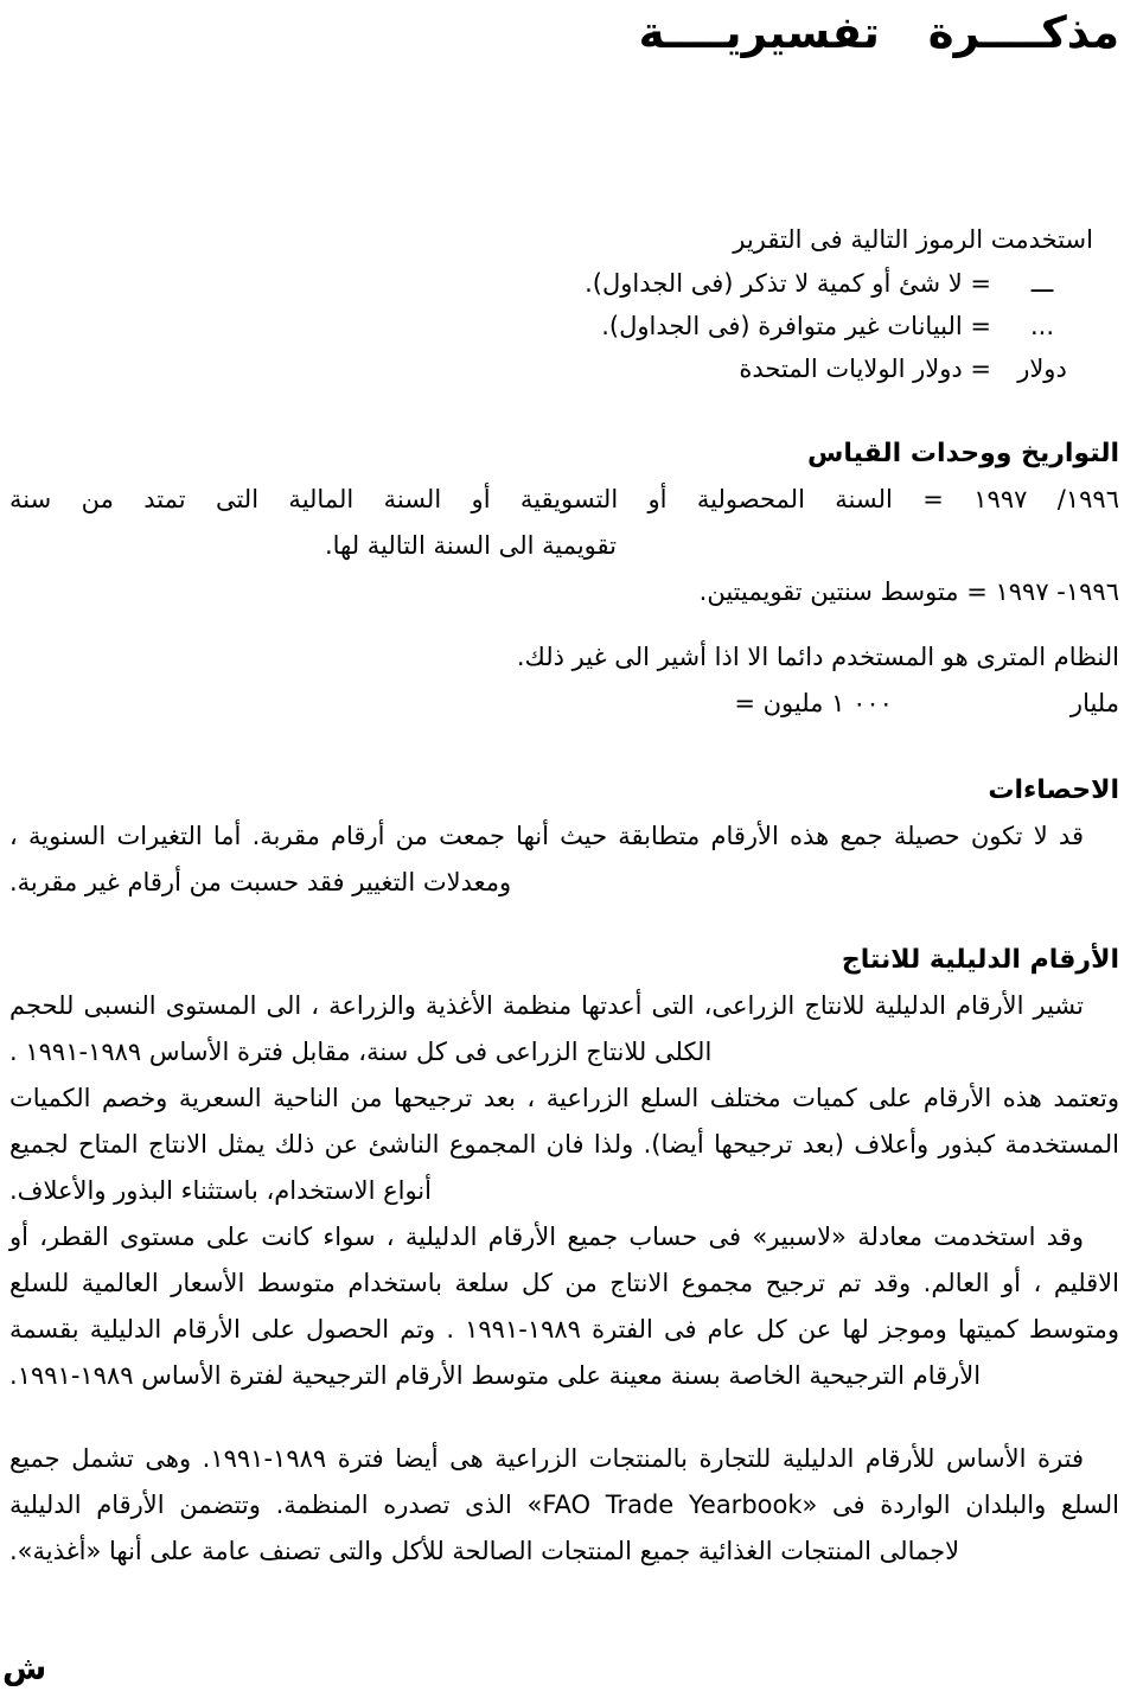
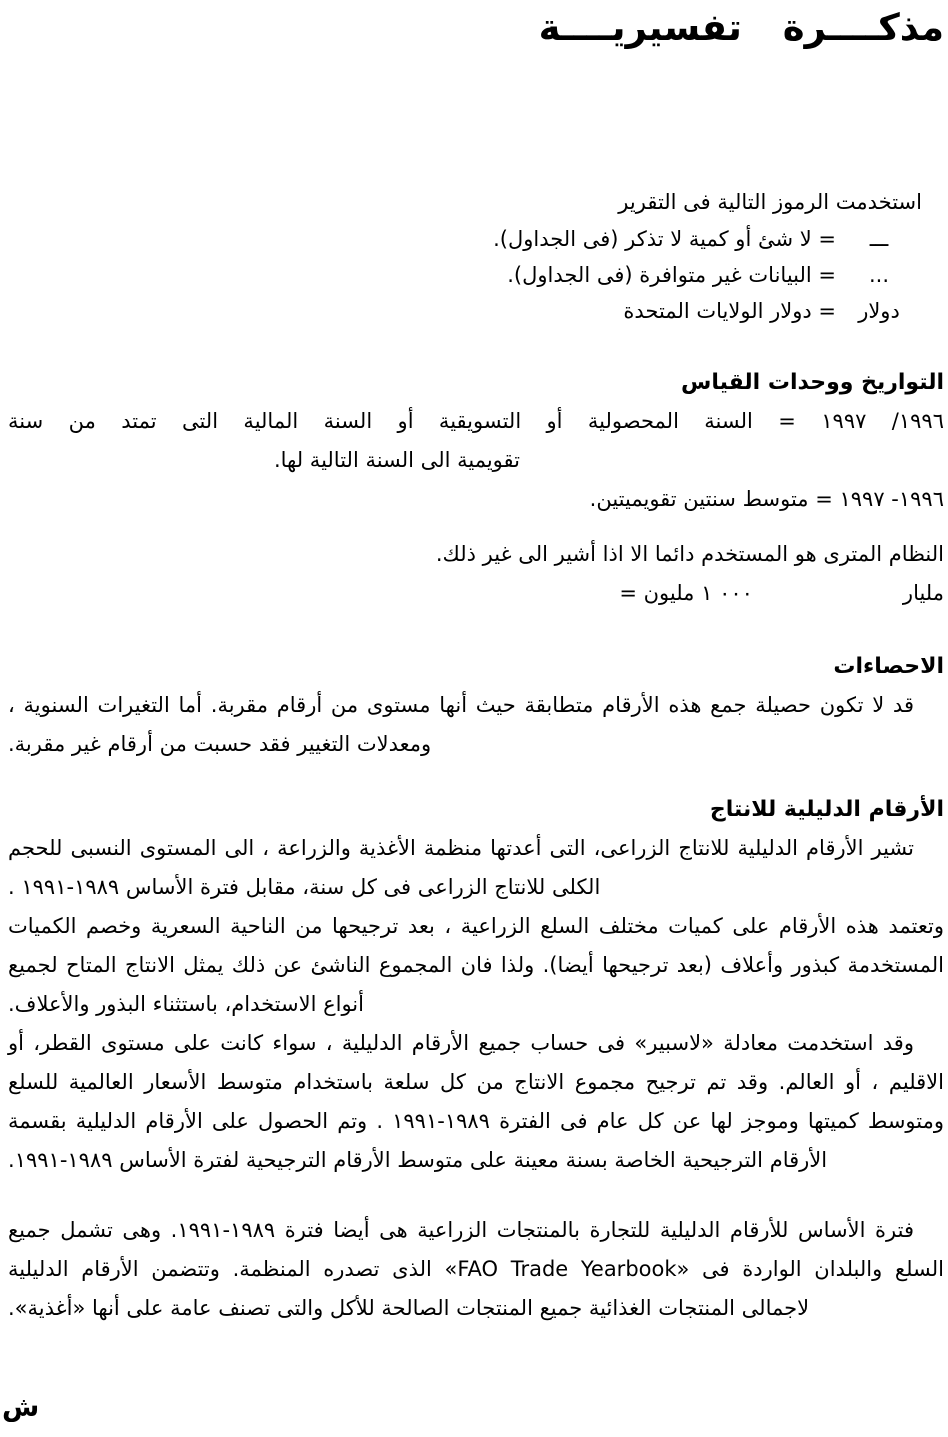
  مذكــــرة تفسيريــــة
  استخدمت الرموز التالية فى التقرير
  ـــ
  = لا شئ أو كمية لا تذكر (فى الجداول).
  ...
  = البيانات غير متوافرة (فى الجداول).
  دولار
  = دولار الولايات المتحدة
  التواريخ ووحدات القياس
  ١٩٩٦/ ١٩٩٧ = السنة المحصولية أو التسويقية أو السنة المالية التى تمتد من سنة
  تقويمية الى السنة التالية لها.
  ١٩٩٦- ١٩٩٧ = متوسط سنتين تقويميتين.
  النظام المترى هو المستخدم دائما الا اذا أشير الى غير ذلك.
  مليار
  = ٠٠٠ ١ مليون
  الاحصاءات
- قد لا تكون حصيلة جمع هذه الأرقام متطابقة حيث أنها جمعت من أرقام مقربة. أما التغيرات السنوية ، ومعدلات التغيير فقد حسبت من أرقام غير مقربة.
+ قد لا تكون حصيلة جمع هذه الأرقام متطابقة حيث أنها مستوى من أرقام مقربة. أما التغيرات السنوية ، ومعدلات التغيير فقد حسبت من أرقام غير مقربة.
  الأرقام الدليلية للانتاج
  تشير الأرقام الدليلية للانتاج الزراعى، التى أعدتها منظمة الأغذية والزراعة ، الى المستوى النسبى للحجم الكلى للانتاج الزراعى فى كل سنة، مقابل فترة الأساس ١٩٨٩-١٩٩١ .
  وتعتمد هذه الأرقام على كميات مختلف السلع الزراعية ، بعد ترجيحها من الناحية السعرية وخصم الكميات المستخدمة كبذور وأعلاف (بعد ترجيحها أيضا). ولذا فان المجموع الناشئ عن ذلك يمثل الانتاج المتاح لجميع أنواع الاستخدام، باستثناء البذور والأعلاف.
  وقد استخدمت معادلة «لاسبير» فى حساب جميع الأرقام الدليلية ، سواء كانت على مستوى القطر، أو الاقليم ، أو العالم. وقد تم ترجيح مجموع الانتاج من كل سلعة باستخدام متوسط الأسعار العالمية للسلع ومتوسط كميتها وموجز لها عن كل عام فى الفترة ١٩٨٩-١٩٩١ . وتم الحصول على الأرقام الدليلية بقسمة الأرقام الترجيحية الخاصة بسنة معينة على متوسط الأرقام الترجيحية لفترة الأساس ١٩٨٩-١٩٩١.
  فترة الأساس للأرقام الدليلية للتجارة بالمنتجات الزراعية هى أيضا فترة ١٩٨٩-١٩٩١. وهى تشمل جميع السلع والبلدان الواردة فى «FAO Trade Yearbook» الذى تصدره المنظمة. وتتضمن الأرقام الدليلية لاجمالى المنتجات الغذائية جميع المنتجات الصالحة للأكل والتى تصنف عامة على أنها «أغذية».
  ش
